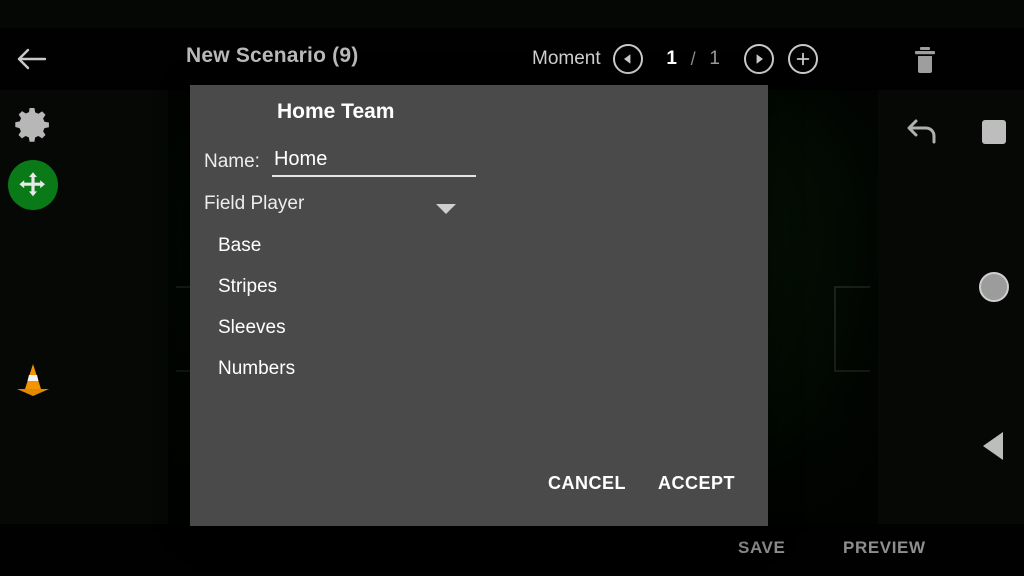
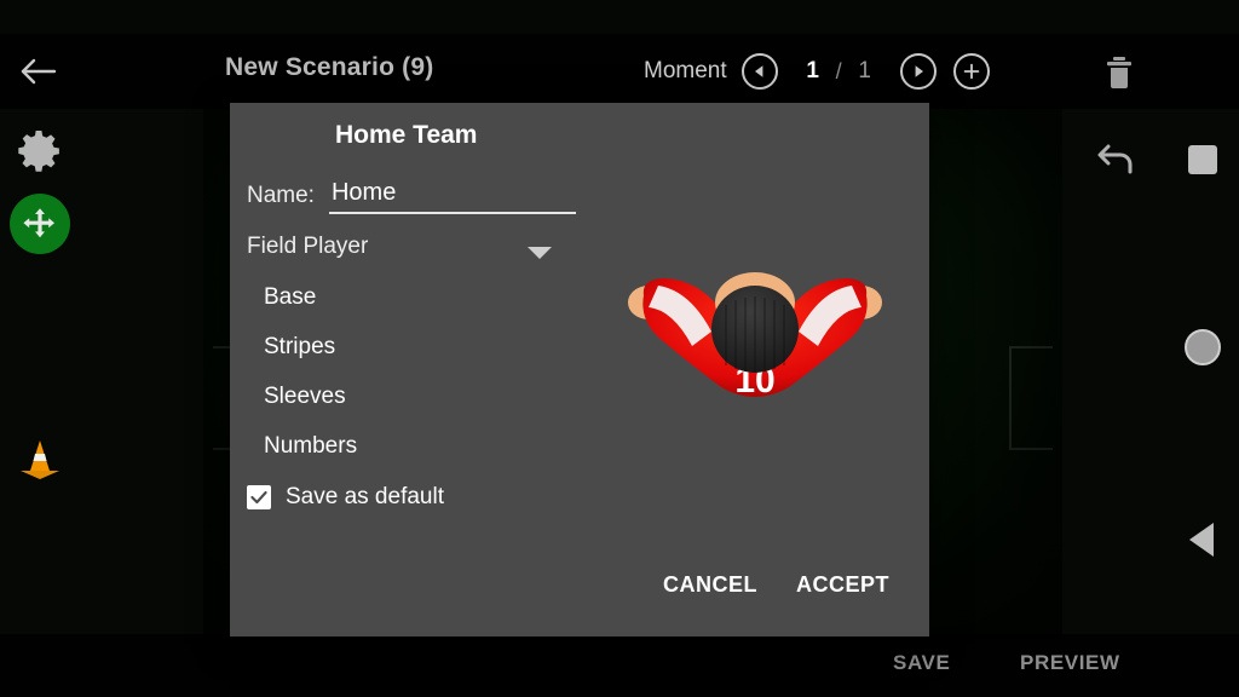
  New Scenario (9)
  Moment
  1
  /
  1
  SAVE
  PREVIEW
  Home Team
  Name:
  Home
  Field Player
  Base
  Stripes
  Sleeves
  Numbers
+ Save as default
+ 10
  CANCEL
  ACCEPT
